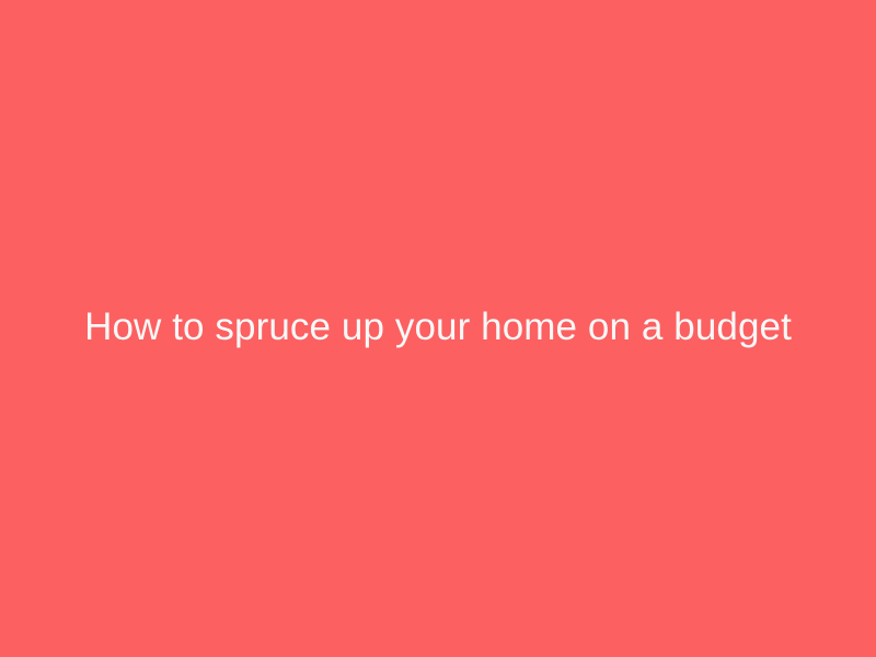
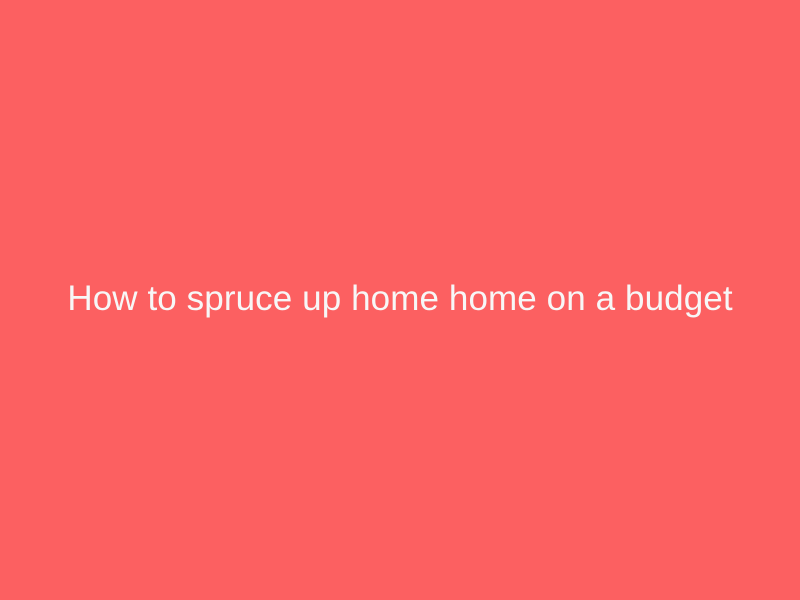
- How to spruce up your home on a budget
+ How to spruce up home home on a budget
